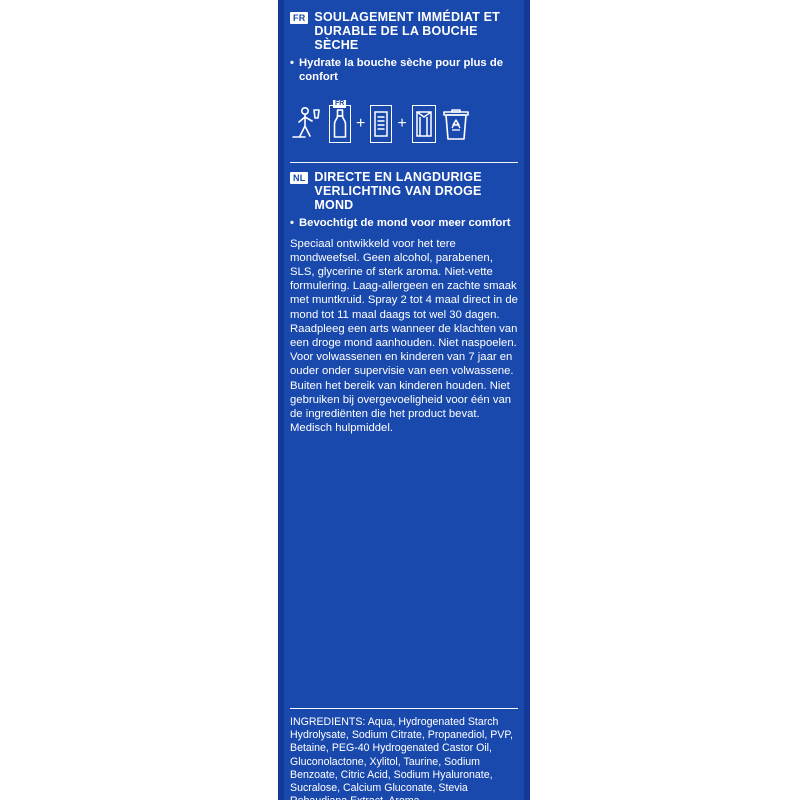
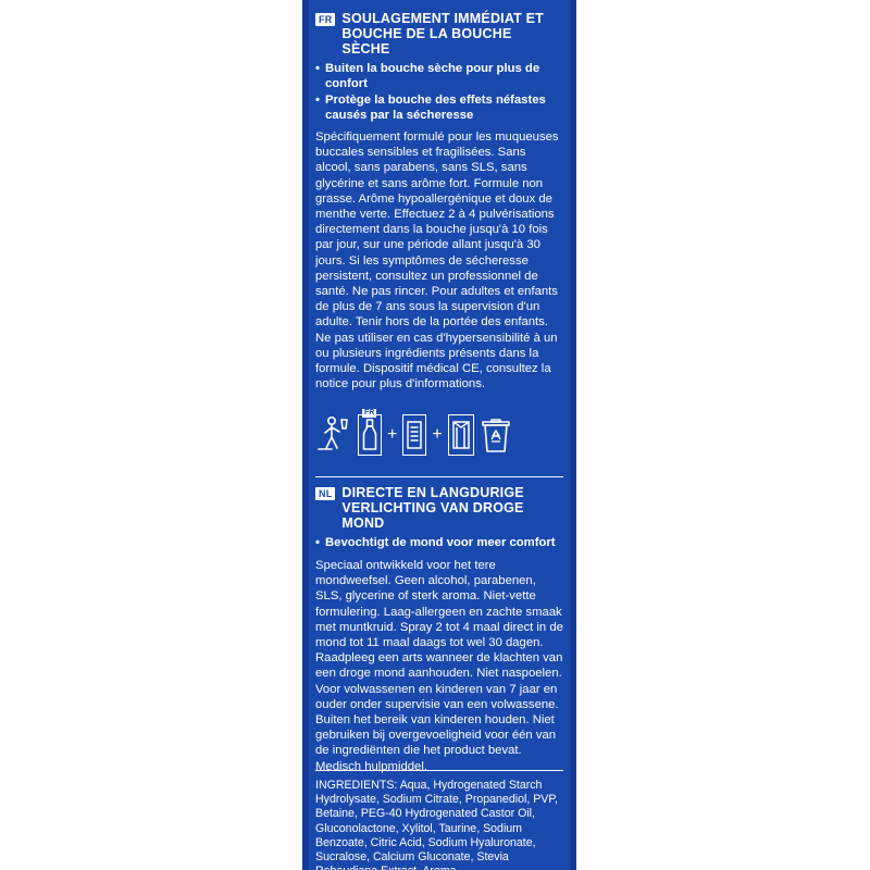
  FR
- SOULAGEMENT IMMÉDIAT ET DURABLE DE LA BOUCHE SÈCHE
+ SOULAGEMENT IMMÉDIAT ET BOUCHE DE LA BOUCHE SÈCHE
- Hydrate la bouche sèche pour plus de confort
+ Buiten la bouche sèche pour plus de confort
+ Protège la bouche des effets néfastes causés par la sécheresse
+ Spécifiquement formulé pour les muqueuses buccales sensibles et fragilisées. Sans alcool, sans parabens, sans SLS, sans glycérine et sans arôme fort. Formule non grasse. Arôme hypoallergénique et doux de menthe verte. Effectuez 2 à 4 pulvérisations directement dans la bouche jusqu'à 10 fois par jour, sur une période allant jusqu'à 30 jours. Si les symptômes de sécheresse persistent, consultez un professionnel de santé. Ne pas rincer. Pour adultes et enfants de plus de 7 ans sous la supervision d'un adulte. Tenir hors de la portée des enfants. Ne pas utiliser en cas d'hypersensibilité à un ou plusieurs ingrédients présents dans la formule. Dispositif médical CE, consultez la notice pour plus d'informations.
  +
  +
  NL
  DIRECTE EN LANGDURIGE VERLICHTING VAN DROGE MOND
  Bevochtigt de mond voor meer comfort
  Speciaal ontwikkeld voor het tere mondweefsel. Geen alcohol, parabenen, SLS, glycerine of sterk aroma. Niet-vette formulering. Laag-allergeen en zachte smaak met muntkruid. Spray 2 tot 4 maal direct in de mond tot 11 maal daags tot wel 30 dagen. Raadpleeg een arts wanneer de klachten van een droge mond aanhouden. Niet naspoelen. Voor volwassenen en kinderen van 7 jaar en ouder onder supervisie van een volwassene. Buiten het bereik van kinderen houden. Niet gebruiken bij overgevoeligheid voor één van de ingrediënten die het product bevat. Medisch hulpmiddel.
  INGREDIENTS: Aqua, Hydrogenated Starch Hydrolysate, Sodium Citrate, Propanediol, PVP, Betaine, PEG-40 Hydrogenated Castor Oil, Gluconolactone, Xylitol, Taurine, Sodium Benzoate, Citric Acid, Sodium Hyaluronate, Sucralose, Calcium Gluconate, Stevia
